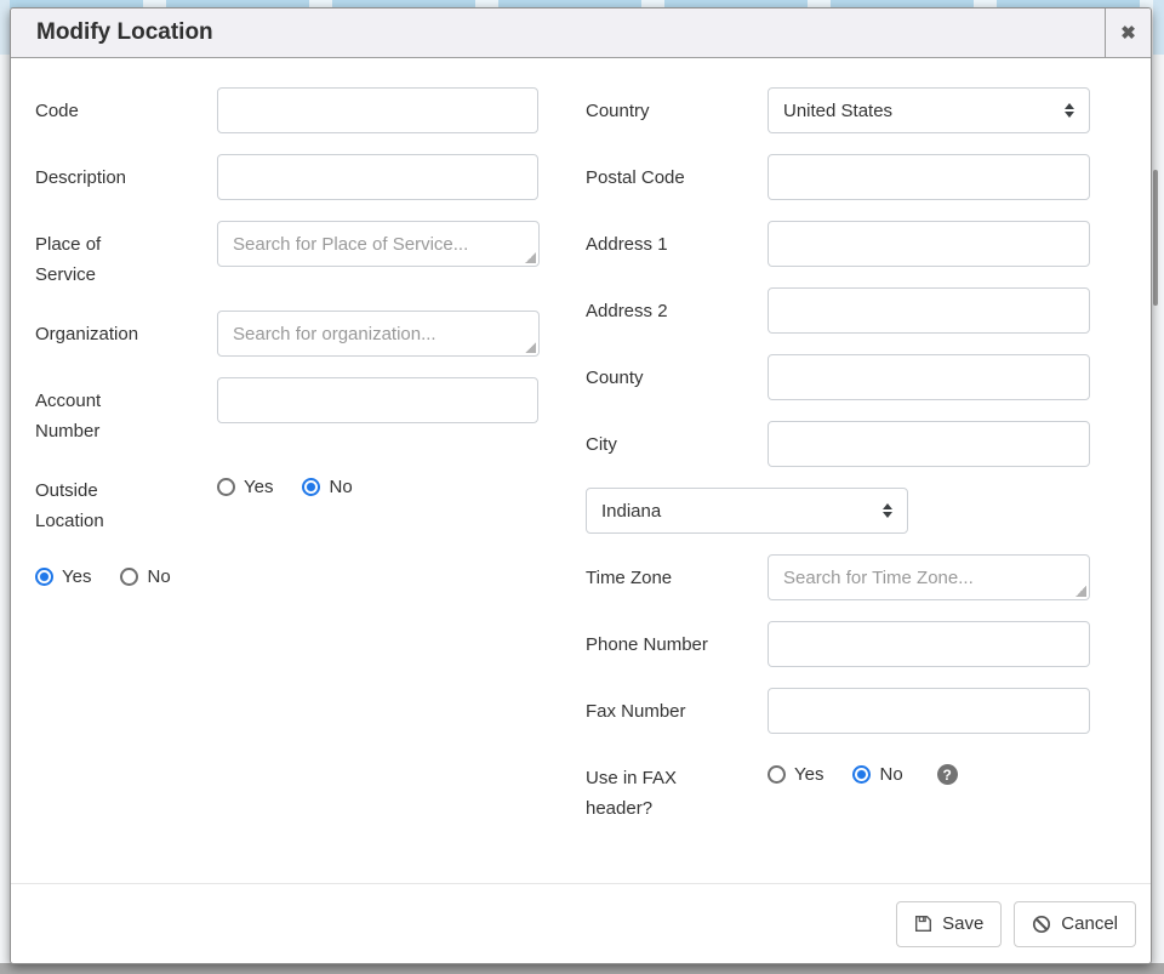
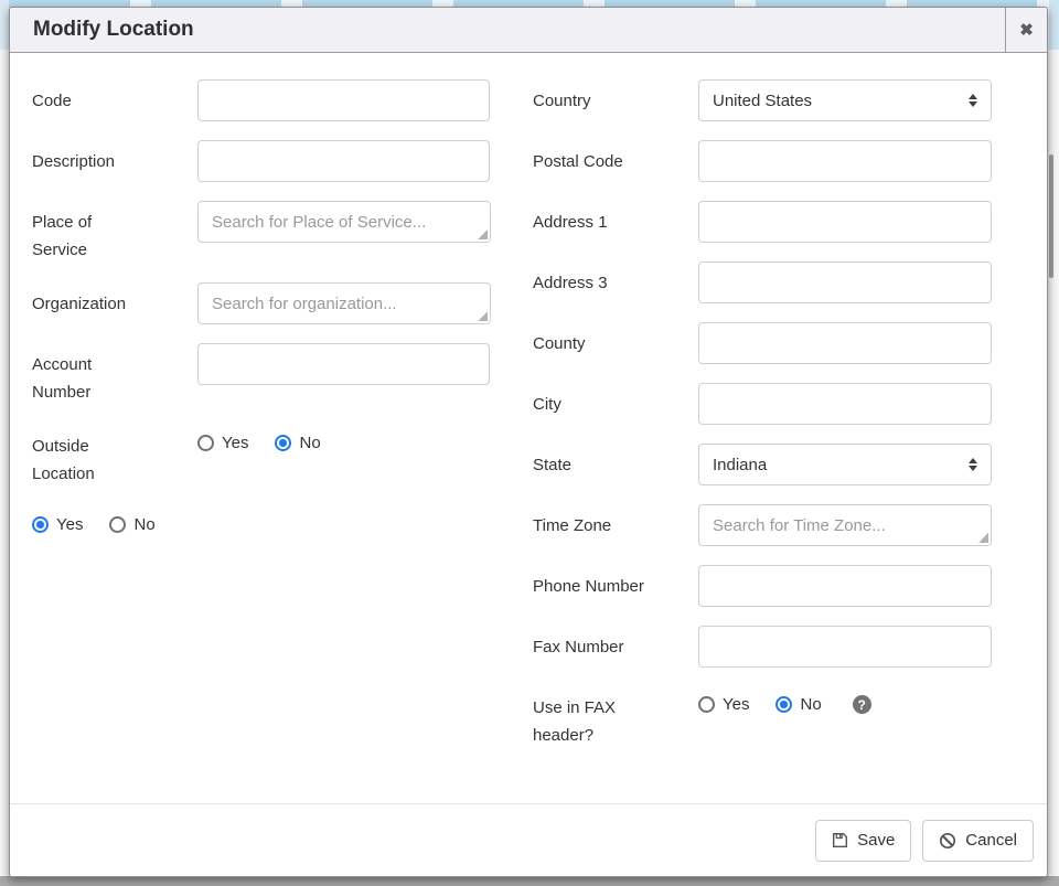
  Modify Location
  ✖
  Code
  Description
  Place of Service
  Search for Place of Service...
  Organization
  Search for organization...
  Account Number
  Outside Location
  Yes
  No
  Yes
  No
  Country
  United States
  Postal Code
  Address 1
- Address 2
+ Address 3
  County
  City
+ State
  Indiana
  Time Zone
  Search for Time Zone...
  Phone Number
  Fax Number
  Use in FAX header?
  Yes
  No
  ?
  Save
  Cancel
